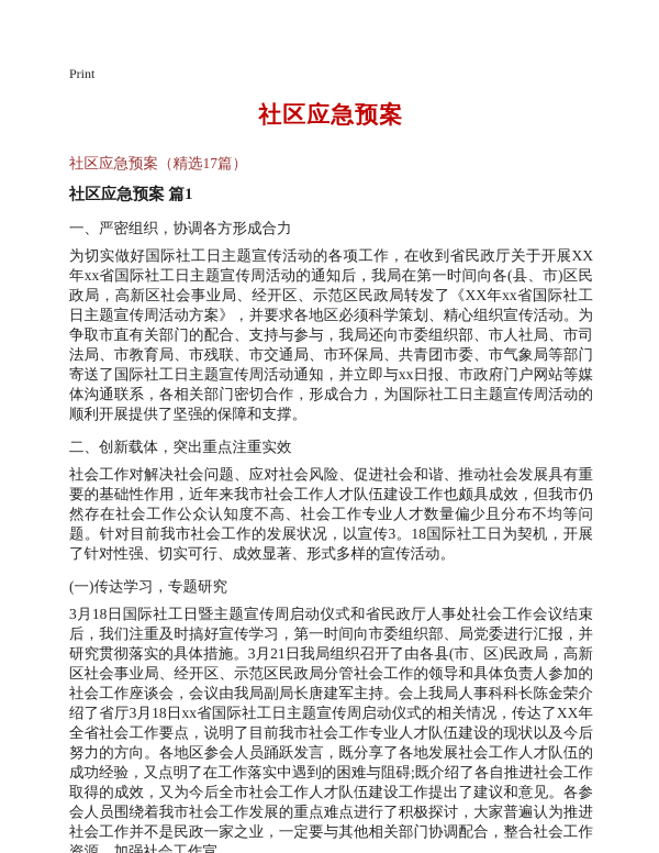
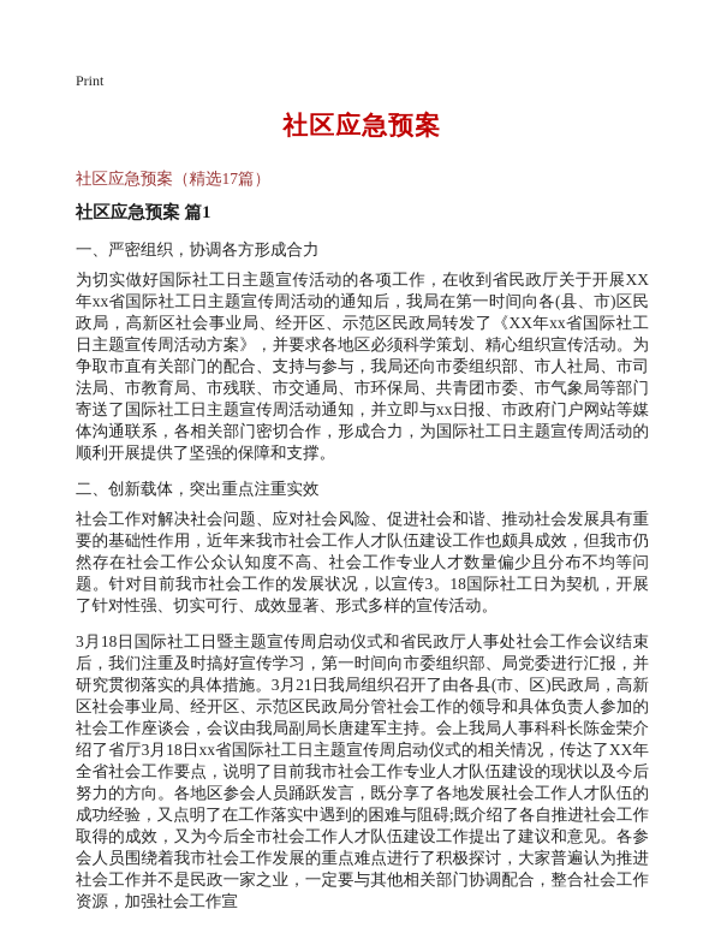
  Print
  社区应急预案
  社区应急预案（精选17篇）
  社区应急预案 篇1
  一、严密组织，协调各方形成合力
  为切实做好国际社工日主题宣传活动的各项工作，在收到省民政厅关于开展XX年xx省国际社工日主题宣传周活动的通知后，我局在第一时间向各(县、市)区民政局，高新区社会事业局、经开区、示范区民政局转发了《XX年xx省国际社工日主题宣传周活动方案》，并要求各地区必须科学策划、精心组织宣传活动。为争取市直有关部门的配合、支持与参与，我局还向市委组织部、市人社局、市司法局、市教育局、市残联、市交通局、市环保局、共青团市委、市气象局等部门寄送了国际社工日主题宣传周活动通知，并立即与xx日报、市政府门户网站等媒体沟通联系，各相关部门密切合作，形成合力，为国际社工日主题宣传周活动的顺利开展提供了坚强的保障和支撑。
  二、创新载体，突出重点注重实效
  社会工作对解决社会问题、应对社会风险、促进社会和谐、推动社会发展具有重要的基础性作用，近年来我市社会工作人才队伍建设工作也颇具成效，但我市仍然存在社会工作公众认知度不高、社会工作专业人才数量偏少且分布不均等问题。针对目前我市社会工作的发展状况，以宣传3。18国际社工日为契机，开展了针对性强、切实可行、成效显著、形式多样的宣传活动。
- (一)传达学习，专题研究
  3月18日国际社工日暨主题宣传周启动仪式和省民政厅人事处社会工作会议结束后，我们注重及时搞好宣传学习，第一时间向市委组织部、局党委进行汇报，并研究贯彻落实的具体措施。3月21日我局组织召开了由各县(市、区)民政局，高新区社会事业局、经开区、示范区民政局分管社会工作的领导和具体负责人参加的社会工作座谈会，会议由我局副局长唐建军主持。会上我局人事科科长陈金荣介绍了省厅3月18日xx省国际社工日主题宣传周启动仪式的相关情况，传达了XX年全省社会工作要点，说明了目前我市社会工作专业人才队伍建设的现状以及今后努力的方向。各地区参会人员踊跃发言，既分享了各地发展社会工作人才队伍的成功经验，又点明了在工作落实中遇到的困难与阻碍;既介绍了各自推进社会工作取得的成效，又为今后全市社会工作人才队伍建设工作提出了建议和意见。各参会人员围绕着我市社会工作发展的重点难点进行了积极探讨，大家普遍认为推进社会工作并不是民政一家之业，一定要与其他相关部门协调配合，整合社会工作资源，加强社会工作宣
